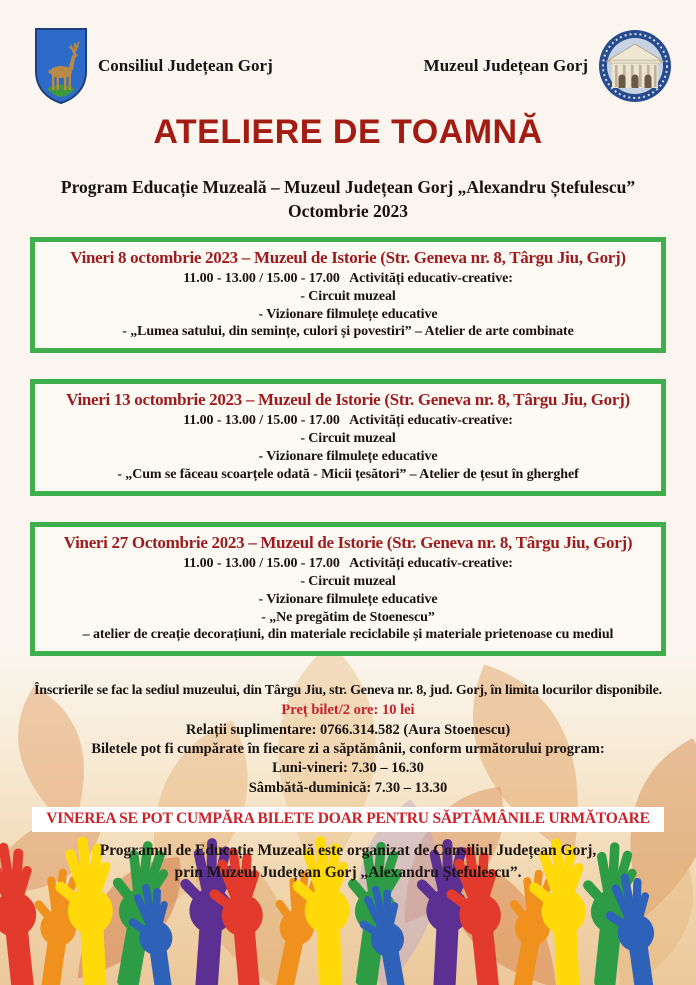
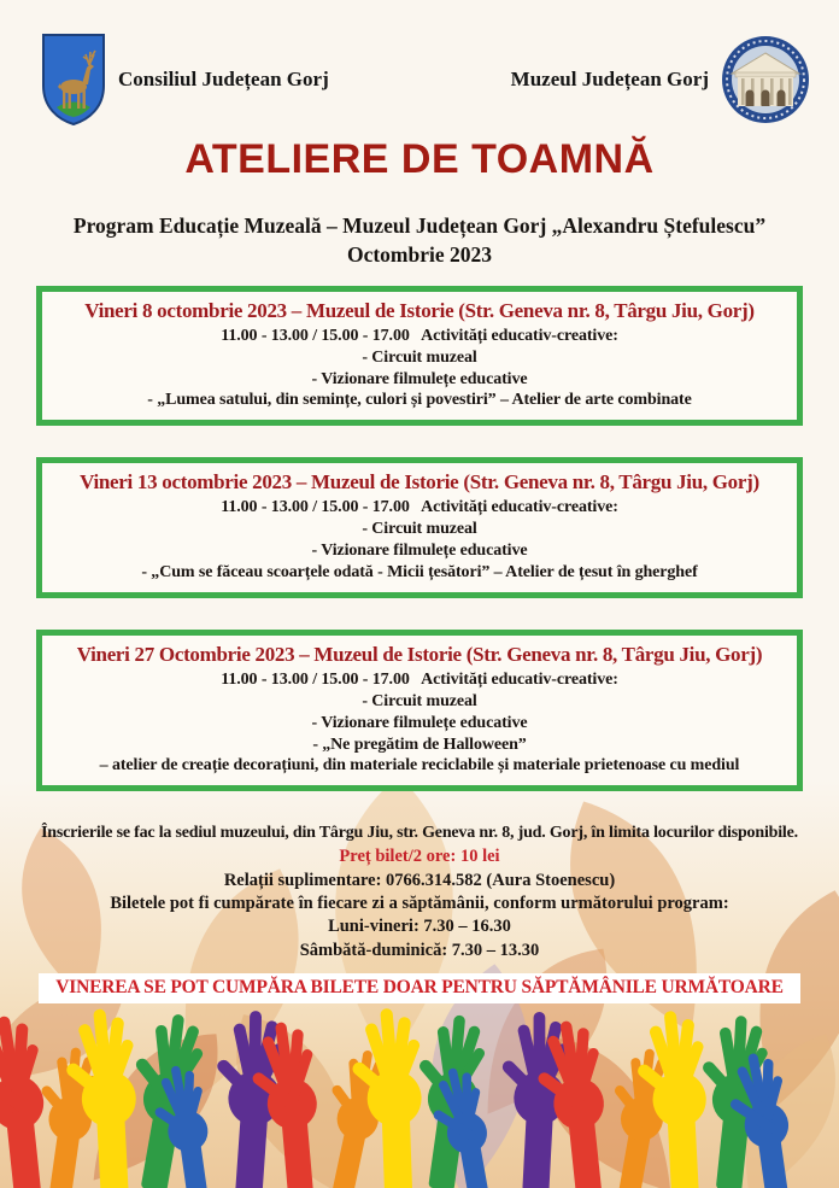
  Consiliul Județean Gorj
  Muzeul Județean Gorj
  ATELIERE DE TOAMNĂ
  Program Educație Muzeală – Muzeul Județean Gorj „Alexandru Ștefulescu”
  Octombrie 2023
  Vineri 8 octombrie 2023 – Muzeul de Istorie (Str. Geneva nr. 8, Târgu Jiu, Gorj)
  11.00 - 13.00 / 15.00 - 17.00 Activități educativ-creative:
  - Circuit muzeal
  - Vizionare filmulețe educative
  - „Lumea satului, din semințe, culori și povestiri” – Atelier de arte combinate
  Vineri 13 octombrie 2023 – Muzeul de Istorie (Str. Geneva nr. 8, Târgu Jiu, Gorj)
  11.00 - 13.00 / 15.00 - 17.00 Activități educativ-creative:
  - Circuit muzeal
  - Vizionare filmulețe educative
  - „Cum se făceau scoarțele odată - Micii țesători” – Atelier de țesut în gherghef
  Vineri 27 Octombrie 2023 – Muzeul de Istorie (Str. Geneva nr. 8, Târgu Jiu, Gorj)
  11.00 - 13.00 / 15.00 - 17.00 Activități educativ-creative:
  - Circuit muzeal
  - Vizionare filmulețe educative
- - „Ne pregătim de Stoenescu”
+ - „Ne pregătim de Halloween”
  – atelier de creație decorațiuni, din materiale reciclabile și materiale prietenoase cu mediul
  Înscrierile se fac la sediul muzeului, din Târgu Jiu, str. Geneva nr. 8, jud. Gorj, în limita locurilor disponibile.
  Preț bilet/2 ore: 10 lei
  Relații suplimentare: 0766.314.582 (Aura Stoenescu)
  Biletele pot fi cumpărate în fiecare zi a săptămânii, conform următorului program:
  Luni-vineri: 7.30 – 16.30
  Sâmbătă-duminică: 7.30 – 13.30
  VINEREA SE POT CUMPĂRA BILETE DOAR PENTRU SĂPTĂMÂNILE URMĂTOARE
- Programul de Educație Muzeală este organizat de Consiliul Județean Gorj,
- prin Muzeul Județean Gorj „Alexandru Ștefulescu”.
